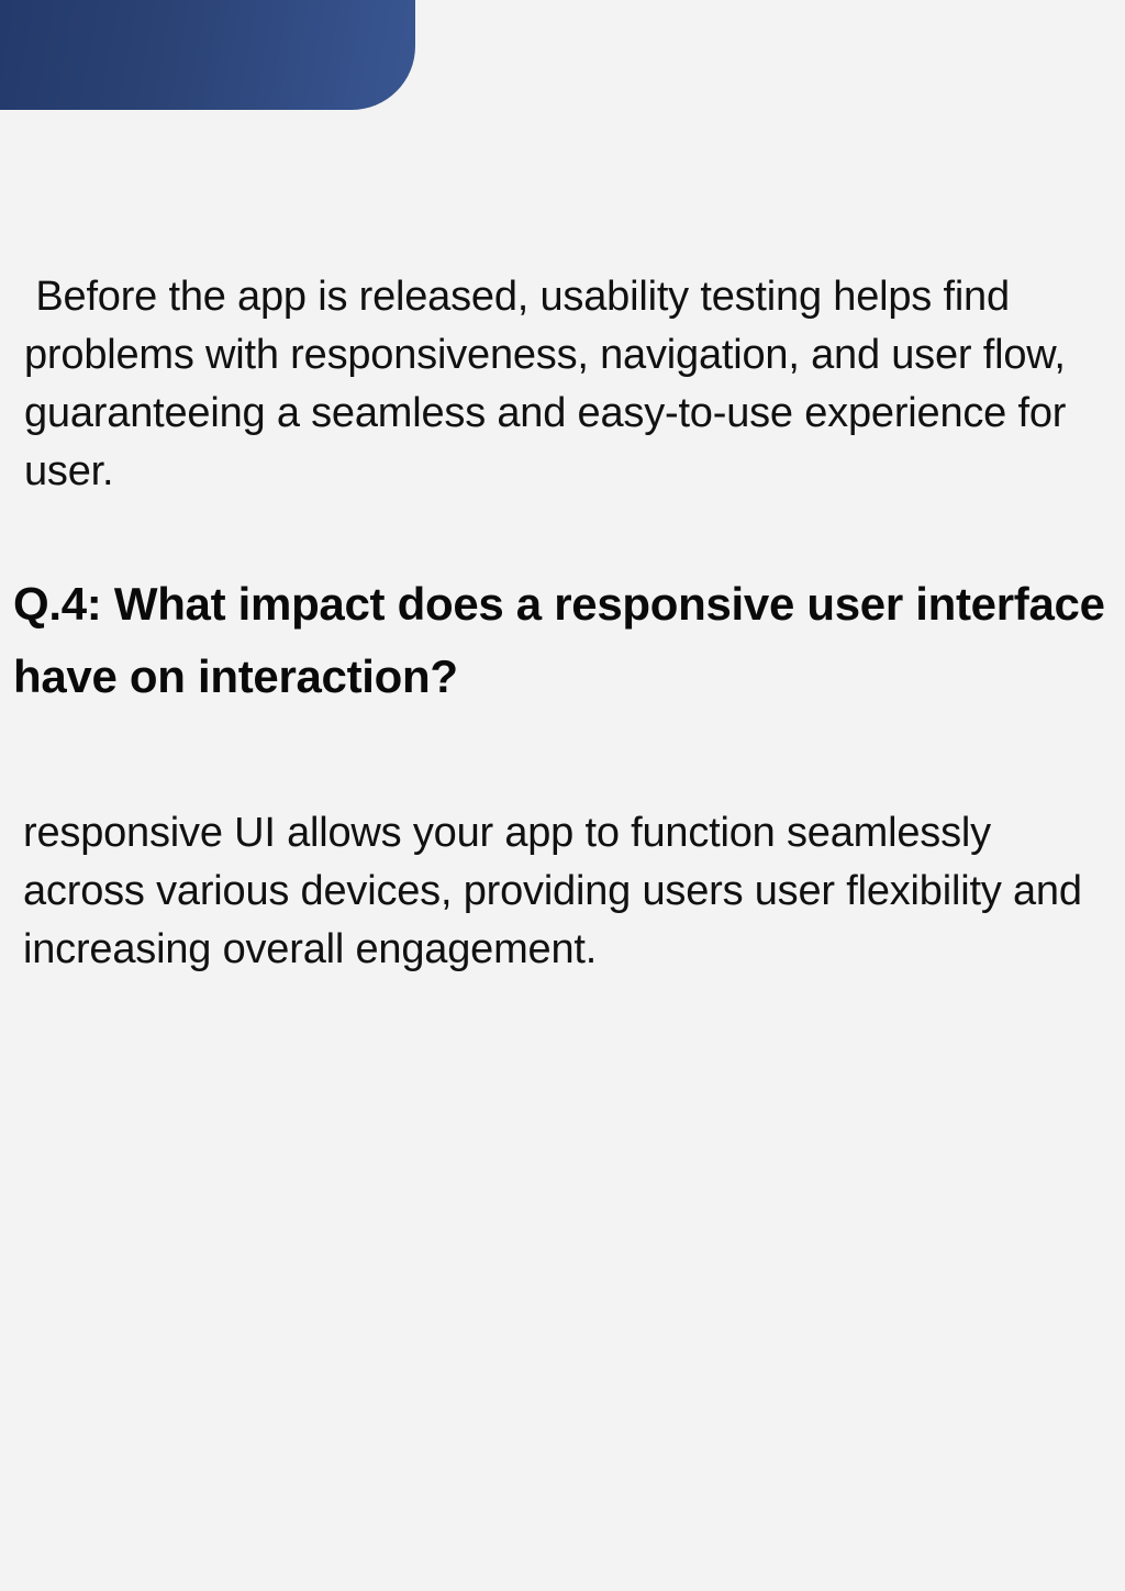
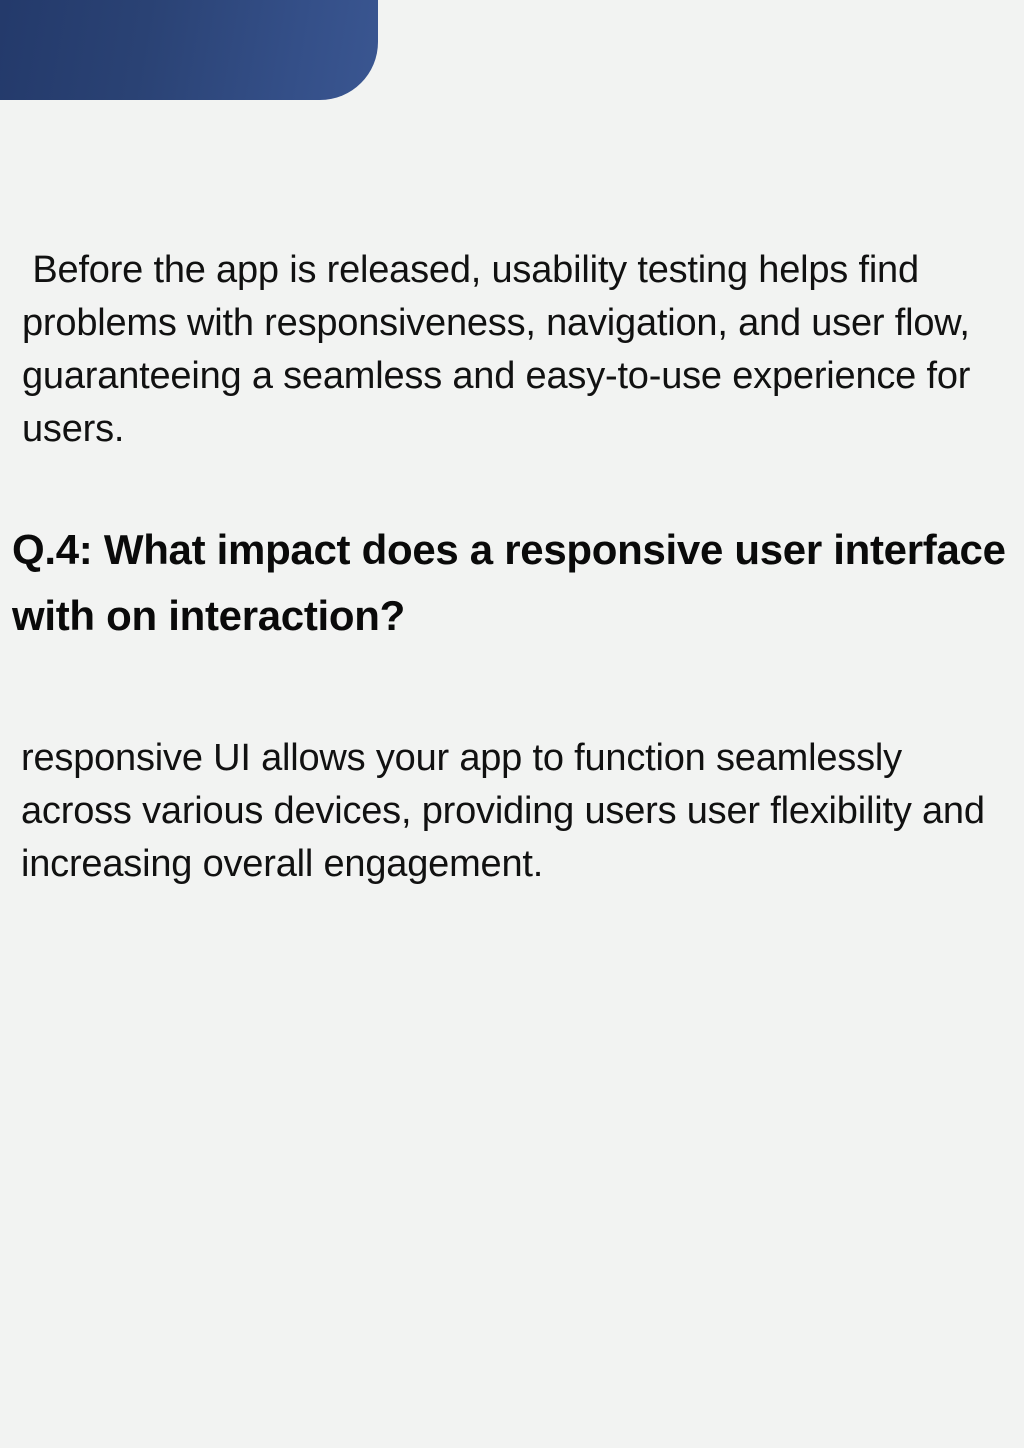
- Before the app is released, usability testing helps find problems with responsiveness, navigation, and user flow, guaranteeing a seamless and easy-to-use experience for user.
+ Before the app is released, usability testing helps find problems with responsiveness, navigation, and user flow, guaranteeing a seamless and easy-to-use experience for users.
- Q.4: What impact does a responsive user interface have on interaction?
+ Q.4: What impact does a responsive user interface with on interaction?
  responsive UI allows your app to function seamlessly across various devices, providing users user flexibility and increasing overall engagement.
